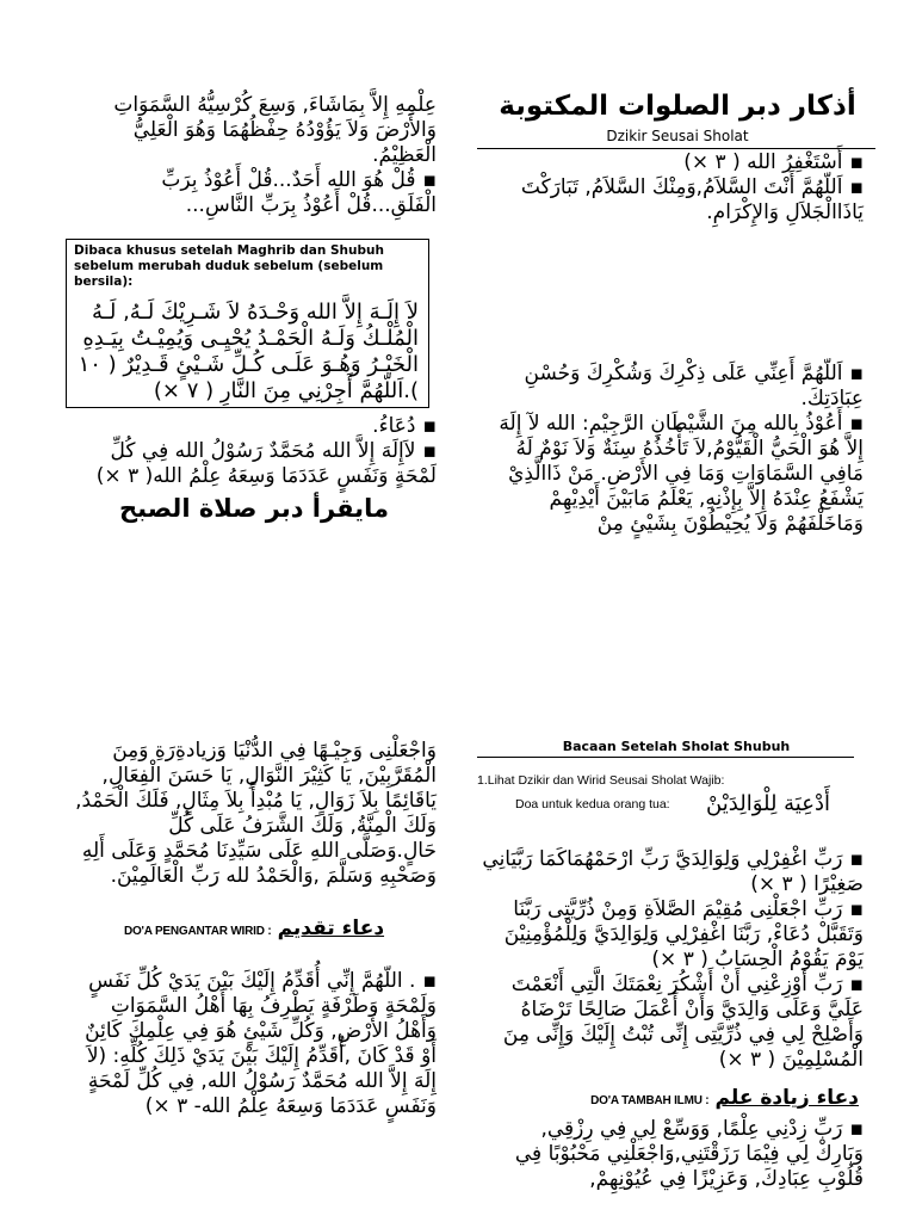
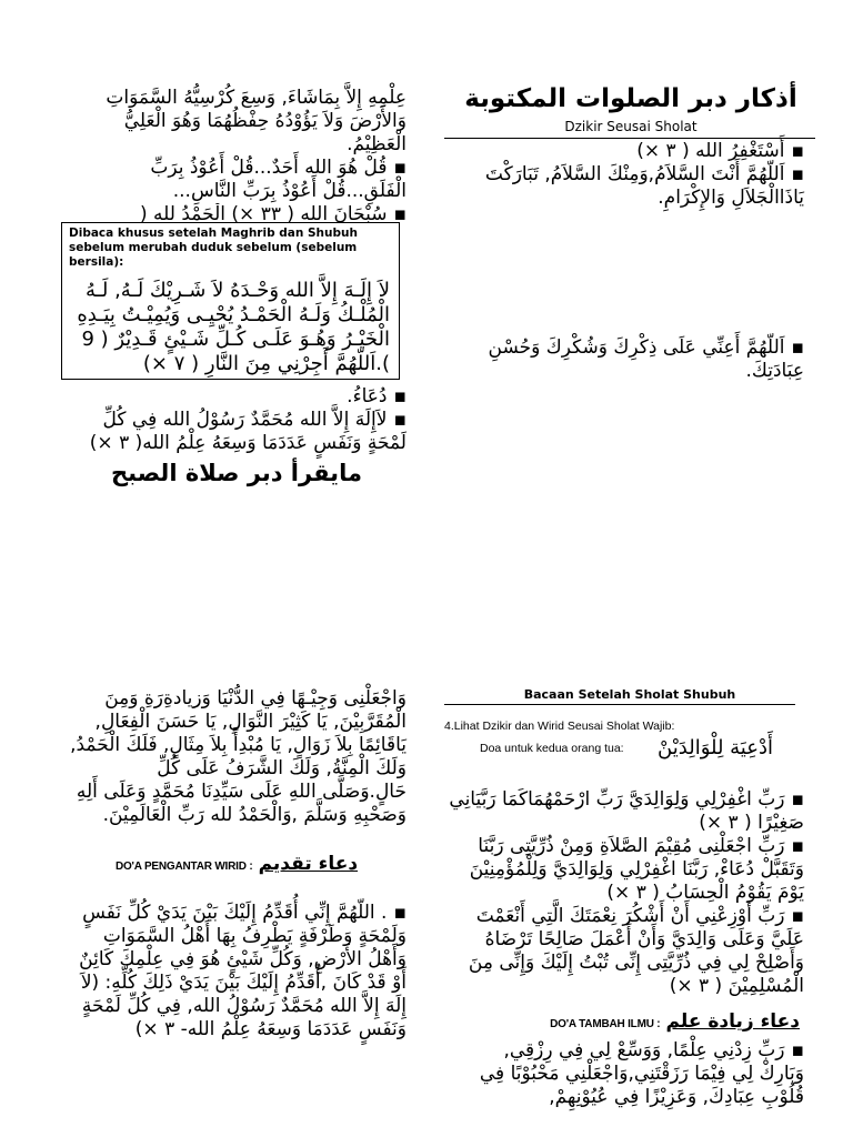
  أذكار دبر الصلوات المكتوبة
  Dzikir Seusai Sholat
  أَسْتَغْفِرُ الله ( ٣ ×)
  اَللّهُمَّ أَنْتَ السَّلاَمُ,وَمِنْكَ السَّلاَمُ, تَبَارَكْتَ يَاذَاالْجَلاَلِ وَالإِكْرَامِ.
  اَللّهُمَّ أَعِنِّي عَلَى ذِكْرِكَ وَشُكْرِكَ وَحُسْنِ عِبَادَتِكَ.
- أَعُوْذُ بِالله مِنَ الشَّيْطَانِ الرَّجِيْمِ: الله لآ إِلَهَ إِلاَّ هُوَ الْحَيُّ الْقَيُّوْمُ,لاَ تَأْخُذُهُ سِنَةٌ وَلاَ نَوْمٌ لَهُ مَافِي السَّمَاوَاتِ وَمَا فِي الأَرْضِ. مَنْ ذَاالَّذِيْ يَشْفَعُ عِنْدَهُ إِلاَّ بِإِذْنِهِ, يَعْلَمُ مَابَيْنَ أَيْدِيْهِمْ وَمَاخَلْفَهُمْ وَلاَ يُحِيْطُوْنَ بِشَيْئٍ مِنْ
  عِلْمِهِ إِلاَّ بِمَاشَاءَ, وَسِعَ كُرْسِيُّهُ السَّمَوَاتِ وَالأَرْضَ وَلاَ يَؤُوْدُهُ حِفْظُهُمَا وَهُوَ الْعَلِيُّ الْعَظِيْمُ.
  قُلْ هُوَ الله أَحَدٌ...قُلْ أَعُوْذُ بِرَبِّ الْفَلَقِ...قُلْ أَعُوْذُ بِرَبِّ النَّاسِ...
+ سُبْحَانَ الله ( ٣٣ ×) الْحَمْدُ لله (
  Dibaca khusus setelah Maghrib dan Shubuh sebelum merubah duduk sebelum (sebelum bersila):
- لاَ إِلَـهَ إِلاَّ الله وَحْـدَهُ لاَ شَـرِيْكَ لَـهُ, لَـهُ الْمُلْـكُ وَلَـهُ الْحَمْـدُ يُحْيِـى وَيُمِيْـتُ بِيَـدِهِ الْخَيْـرُ وَهُـوَ عَلَـى كُـلِّ شَـيْئٍ قَـدِيْرٌ ( ١٠ ).اَللّهُمَّ أَجِرْنِي مِنَ النَّارِ ( ٧ ×)
+ لاَ إِلَـهَ إِلاَّ الله وَحْـدَهُ لاَ شَـرِيْكَ لَـهُ, لَـهُ الْمُلْـكُ وَلَـهُ الْحَمْـدُ يُحْيِـى وَيُمِيْـتُ بِيَـدِهِ الْخَيْـرُ وَهُـوَ عَلَـى كُـلِّ شَـيْئٍ قَـدِيْرٌ ( 9 ).اَللّهُمَّ أَجِرْنِي مِنَ النَّارِ ( ٧ ×)
  دُعَاءُ.
  لاَإِلَهَ إِلاَّ الله مُحَمَّدٌ رَسُوْلُ الله فِي كُلِّ لَمْحَةٍ وَنَفَسٍ عَدَدَمَا وَسِعَهُ عِلْمُ الله( ٣ ×)
  مايقرأ دبر صلاة الصبح
  وَاجْعَلْنِى وَجِيْـهًا فِي الدُّنْيَا وَزيادةِرَةِ وَمِنَ الْمُقَرَّبِيْنَ, يَا كَثِيْرَ النَّوَالِ, يَا حَسَنَ الْفِعَالِ, يَاقَائِمًا بِلاَ زَوَالٍ, يَا مُبْدِأً بِلاَ مِثَالٍ, فَلَكَ الْحَمْدُ, وَلَكَ الْمِنَّةُ, وَلَكَ الشَّرَفُ عَلَى كُلِّ حَالٍ.وَصَلَّى اللهِ عَلَى سَيِّدِنَا مُحَمَّدٍ وَعَلَى أَلِهِ وَصَحْبِهِ وَسَلَّمَ ,وَالْحَمْدُ لله رَبِّ الْعَالَمِيْنَ.
  DO'A PENGANTAR WIRID : دعاء تقديم
  . اللّهُمَّ إِنِّي أُقَدِّمُ إِلَيْكَ بَيْنَ يَدَيْ كُلِّ نَفَسٍ وَلَمْحَةٍ وَطَرْفَةٍ يَطْرِفُ بِهَا أَهْلُ السَّمَوَاتِ وَأَهْلُ الأَرْضِ, وَكُلِّ شَيْئٍ هُوَ فِي عِلْمِكَ كَائِنٌ أَوْ قَدْ كَانَ ,أُقَدِّمُ إِلَيْكَ بَيْنَ يَدَيْ ذَلِكَ كُلِّهِ: (لاَ إِلَهَ إِلاَّ الله مُحَمَّدٌ رَسُوْلُ الله, فِي كُلِّ لَمْحَةٍ وَنَفَسٍ عَدَدَمَا وَسِعَهُ عِلْمُ الله- ٣ ×)
  Bacaan Setelah Sholat Shubuh
- 1.Lihat Dzikir dan Wirid Seusai Sholat Wajib:
+ 4.Lihat Dzikir dan Wirid Seusai Sholat Wajib:
  Doa untuk kedua orang tua:
  أَدْعِيَة لِلْوَالِدَيْنْ
  رَبِّ اغْفِرْلِي وَلِوَالِدَيَّ رَبِّ ارْحَمْهُمَاكَمَا رَبَّيَانِي صَغِيْرًا ( ٣ ×)
  رَبِّ اجْعَلْنِى مُقِيْمَ الصَّلاَةِ وَمِنْ ذُرِّيَّتِى رَبَّنَا وَتَقَبَّلْ دُعَاءْ, رَبَّنَا اغْفِرْلِي وَلِوَالِدَيَّ وَلِلْمُؤْمِنِيْنَ يَوْمَ يَقُوْمُ الْحِسَابُ ( ٣ ×)
  رَبِّ أَوْزِعْنِي أَنْ أَشْكُرَ نِعْمَتَكَ الَّتِي أَنْعَمْتَ عَلَيَّ وَعَلَى وَالِدَيَّ وَأَنْ أَعْمَلَ صَالِحًا تَرْضَاهُ وَأَصْلِحْ لِي فِي ذُرِّيَّتِى إِنِّى تُبْتُ إِلَيْكَ وَإِنِّى مِنَ الْمُسْلِمِيْنَ ( ٣ ×)
  DO'A TAMBAH ILMU : دعاء زيادة علم
  رَبِّ زِدْنِي عِلْمًا, وَوَسِّعْ لِي فِي رِزْقِي, وَبَارِكْ لِي فِيْمَا رَزَقْتَنِي,وَاجْعَلْنِي مَحْبُوْبًا فِي قُلُوْبِ عِبَادِكَ, وَعَزِيْزًا فِي عُيُوْنِهِمْ,
